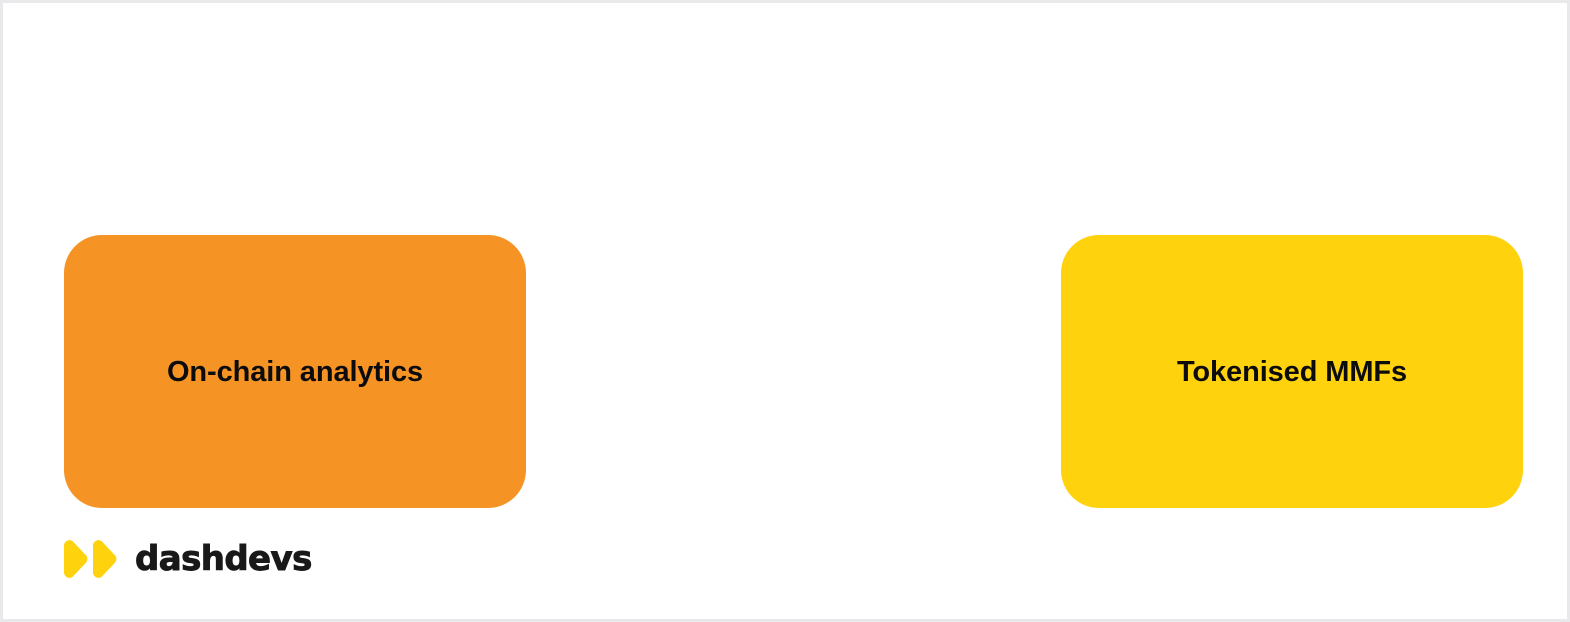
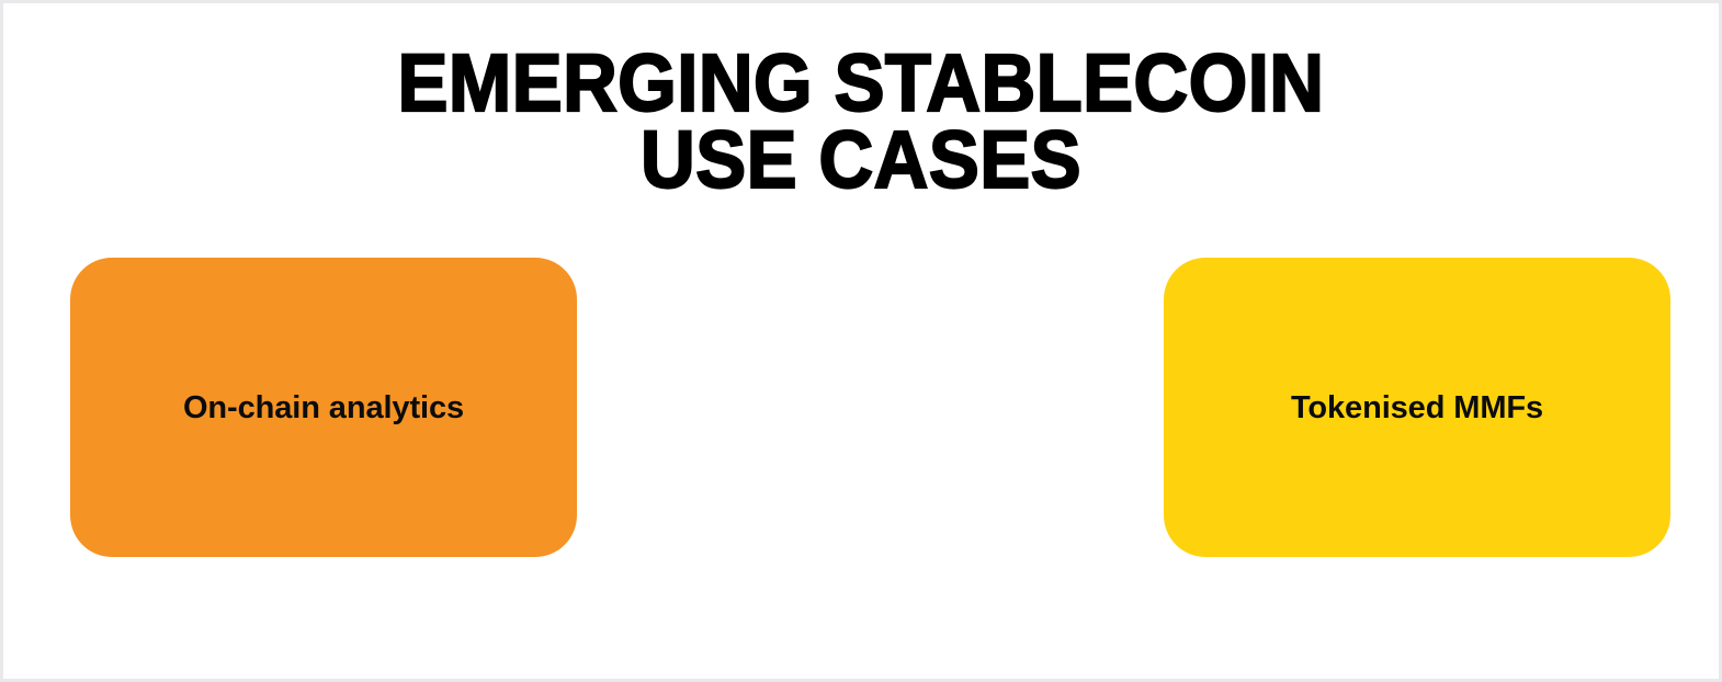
+ EMERGING STABLECOIN
+ USE CASES
  On-chain analytics
  Tokenised MMFs
- dashdevs
